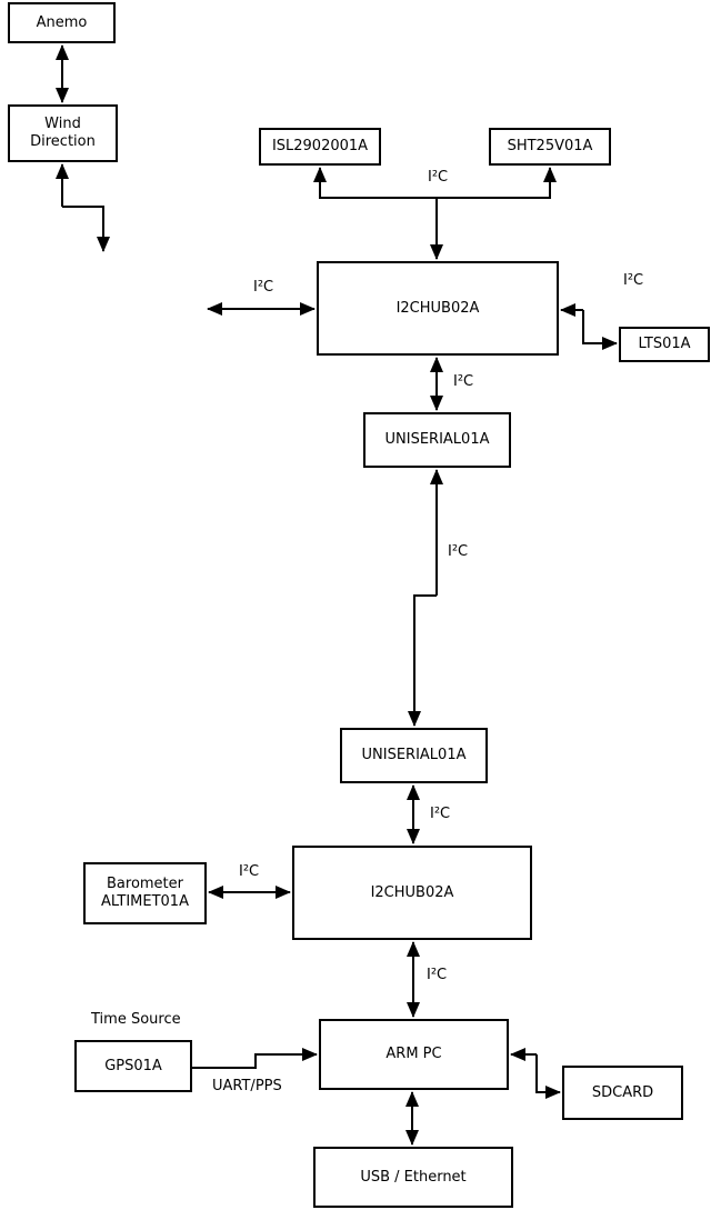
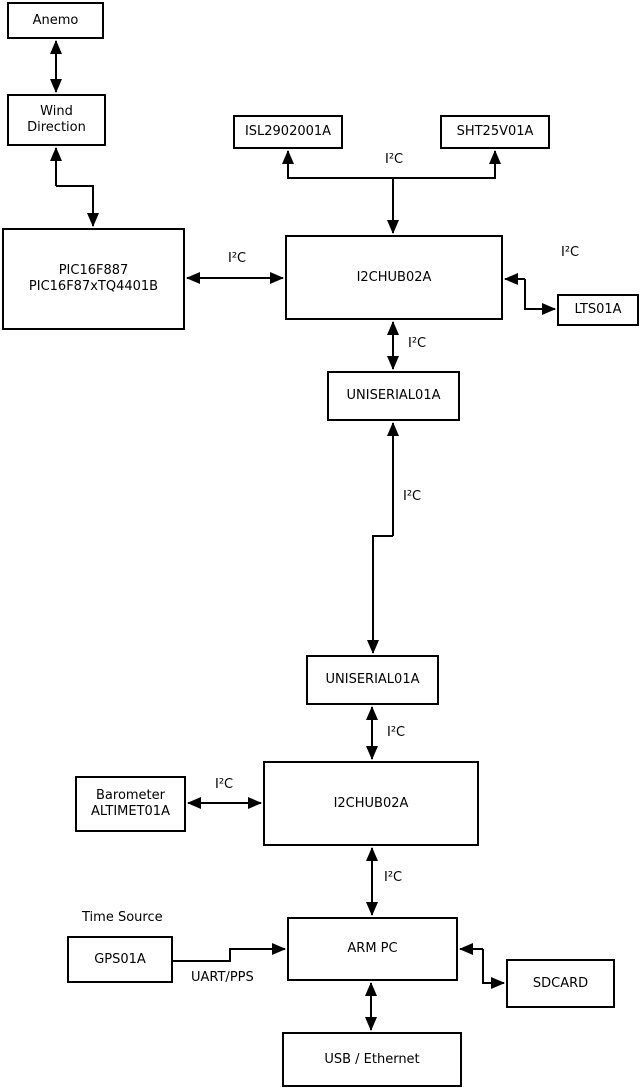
  Anemo
  Wind
  Direction
+ PIC16F887
+ PIC16F87xTQ4401B
  ISL2902001A
  SHT25V01A
  I2CHUB02A
  LTS01A
  UNISERIAL01A
  UNISERIAL01A
  I2CHUB02A
  Barometer
  ALTIMET01A
  GPS01A
  ARM PC
  SDCARD
  USB / Ethernet
  I²C
  I²C
  I²C
  I²C
  I²C
  I²C
  I²C
  I²C
  Time Source
  UART/PPS
